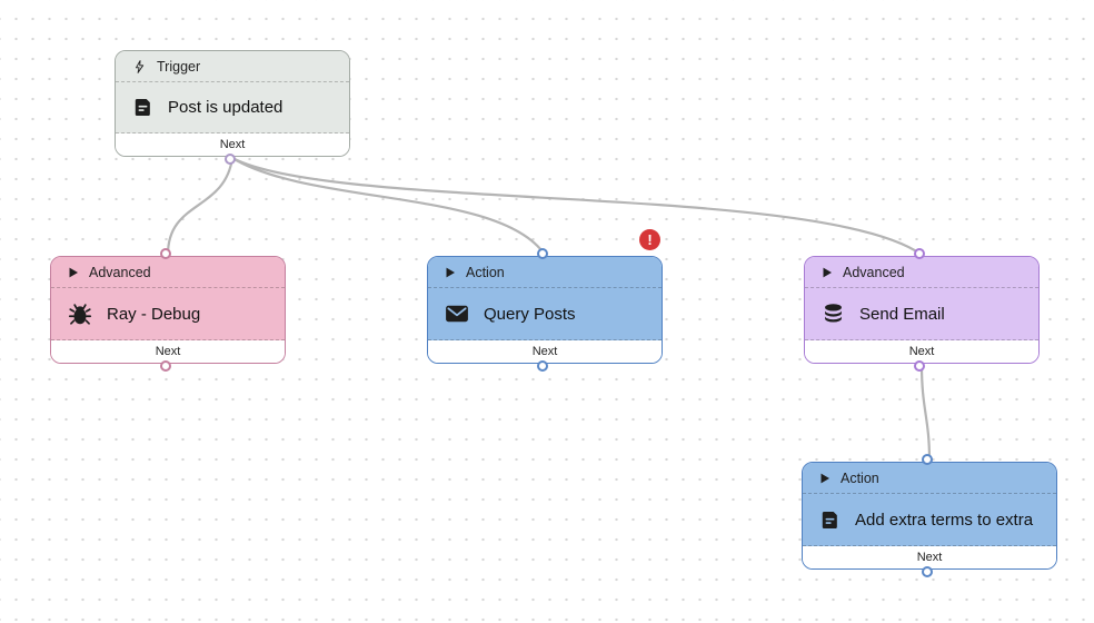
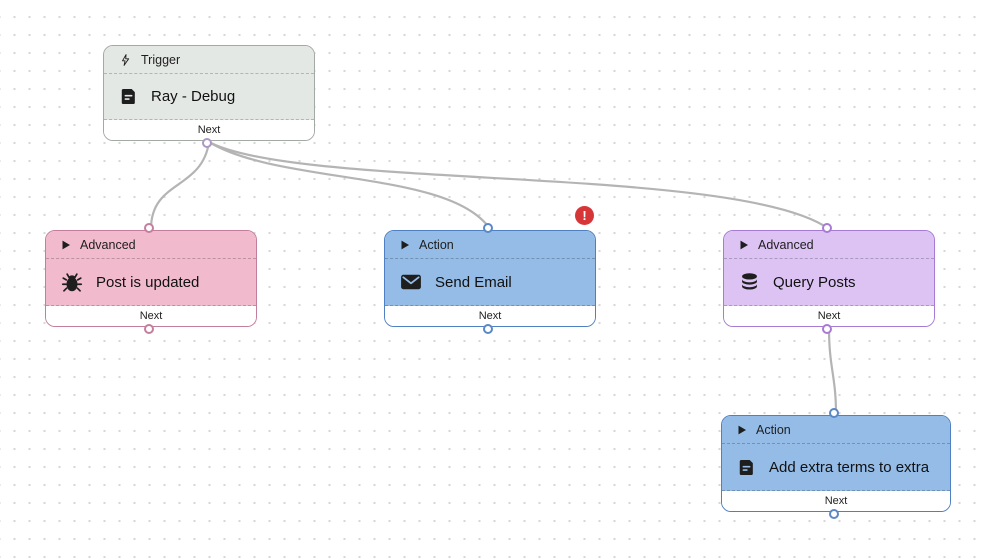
  Trigger
- Post is updated
+ Ray - Debug
  Next
  Advanced
- Ray - Debug
+ Post is updated
  Next
  Action
- Query Posts
+ Send Email
  Next
  !
  Advanced
- Send Email
+ Query Posts
  Next
  Action
  Add extra terms to extra
  Next
